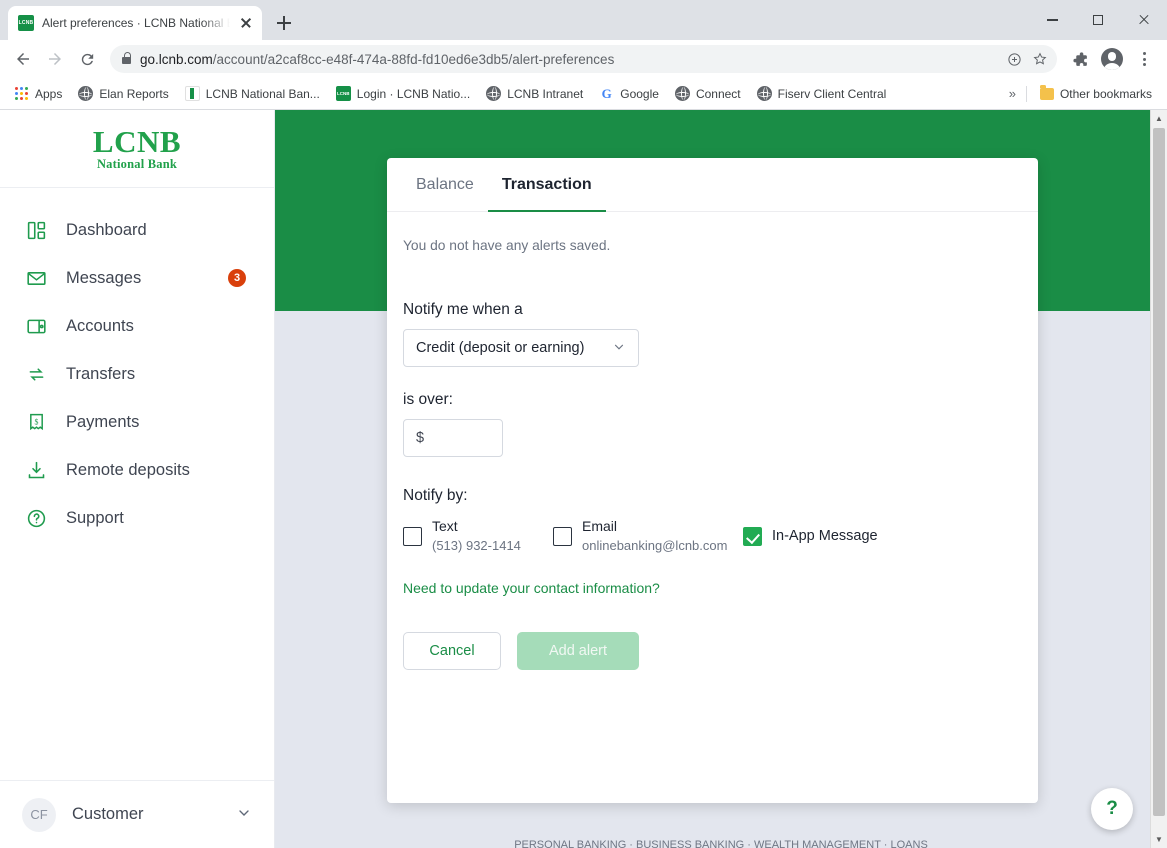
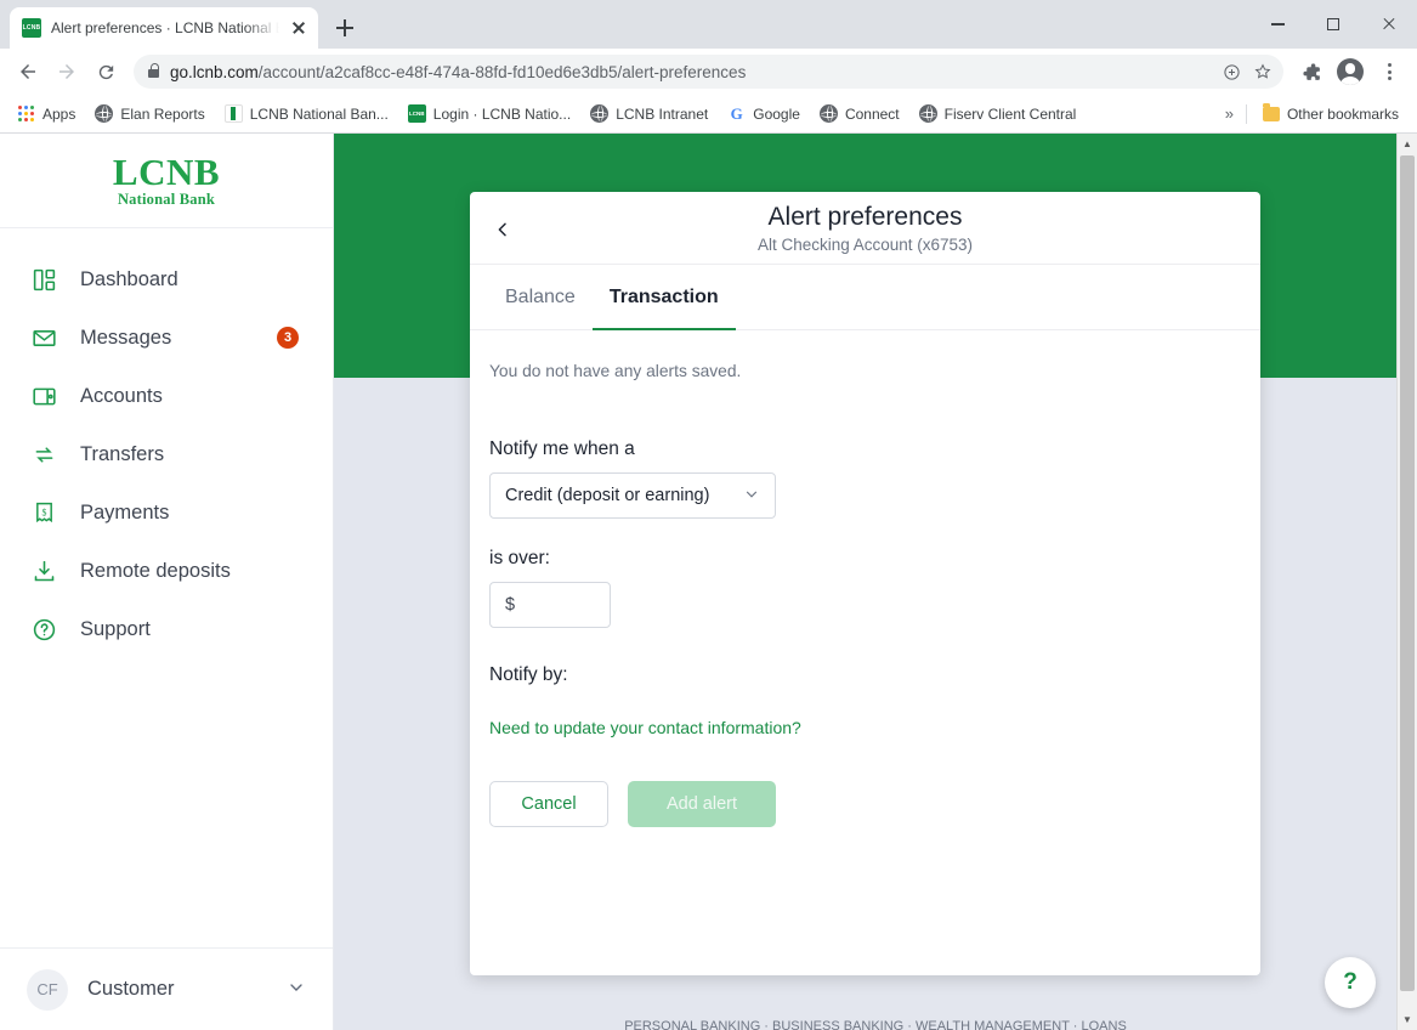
  Alert preferences · LCNB National
  go.lcnb.com/account/a2caf8cc-e48f-474a-88fd-fd10ed6e3db5/alert-preferences
  Apps
  Elan Reports
  LCNB National Ban...
  Login · LCNB Natio...
  LCNB Intranet
  G
  Google
  Connect
  Fiserv Client Central
  »
  Other bookmarks
  LCNB
  National Bank
  Dashboard
  Messages
  3
  Accounts
  Transfers
  $
  Payments
  Remote deposits
  Support
  CF
  Customer
  PERSONAL BANKING · BUSINESS BANKING · WEALTH MANAGEMENT · LOANS
+ Alert preferences
+ Alt Checking Account (x6753)
  Balance
  Transaction
  You do not have any alerts saved.
  Notify me when a
  Credit (deposit or earning)
  is over:
  $
  Notify by:
- Text
- (513) 932-1414
- Email
- onlinebanking@lcnb.com
- In-App Message
  Need to update your contact information?
  Cancel
  Add alert
  ?
  ▲
  ▼
